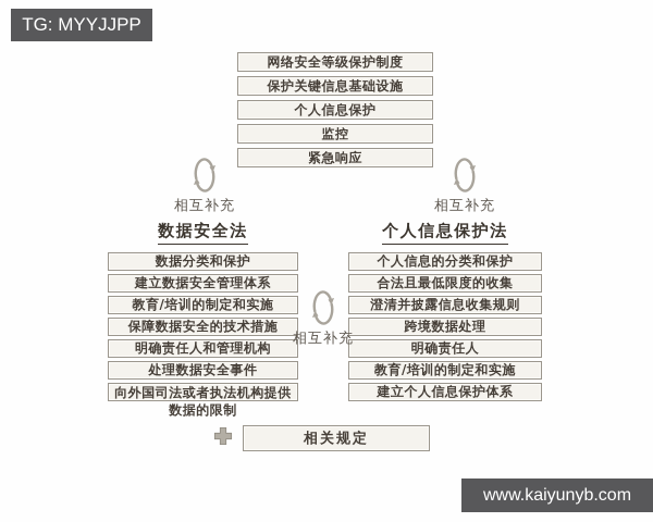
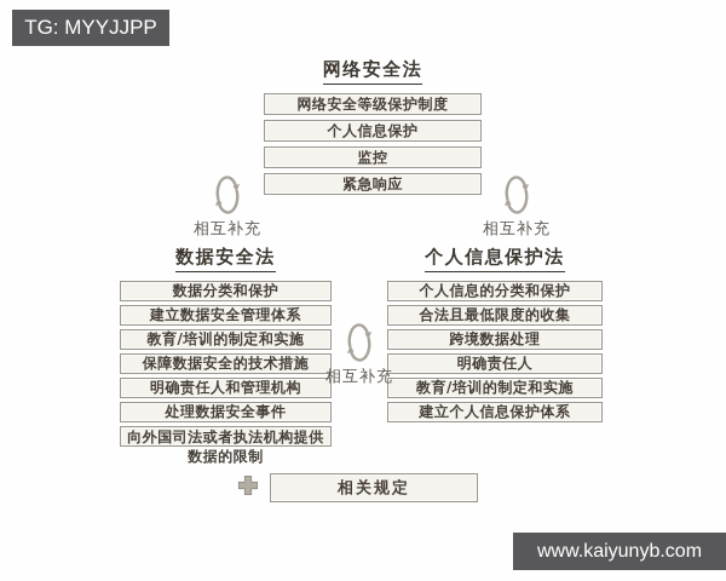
  TG: MYYJJPP
+ 网络安全法
  网络安全等级保护制度
- 保护关键信息基础设施
  个人信息保护
  监控
  紧急响应
  相互补充
  相互补充
  数据安全法
  数据分类和保护
  建立数据安全管理体系
  教育/培训的制定和实施
  保障数据安全的技术措施
  明确责任人和管理机构
  处理数据安全事件
  向外国司法或者执法机构提供数据的限制
  个人信息保护法
  个人信息的分类和保护
  合法且最低限度的收集
- 澄清并披露信息收集规则
  跨境数据处理
  明确责任人
  教育/培训的制定和实施
  建立个人信息保护体系
  相互补充
  相关规定
  www.kaiyunyb.com
